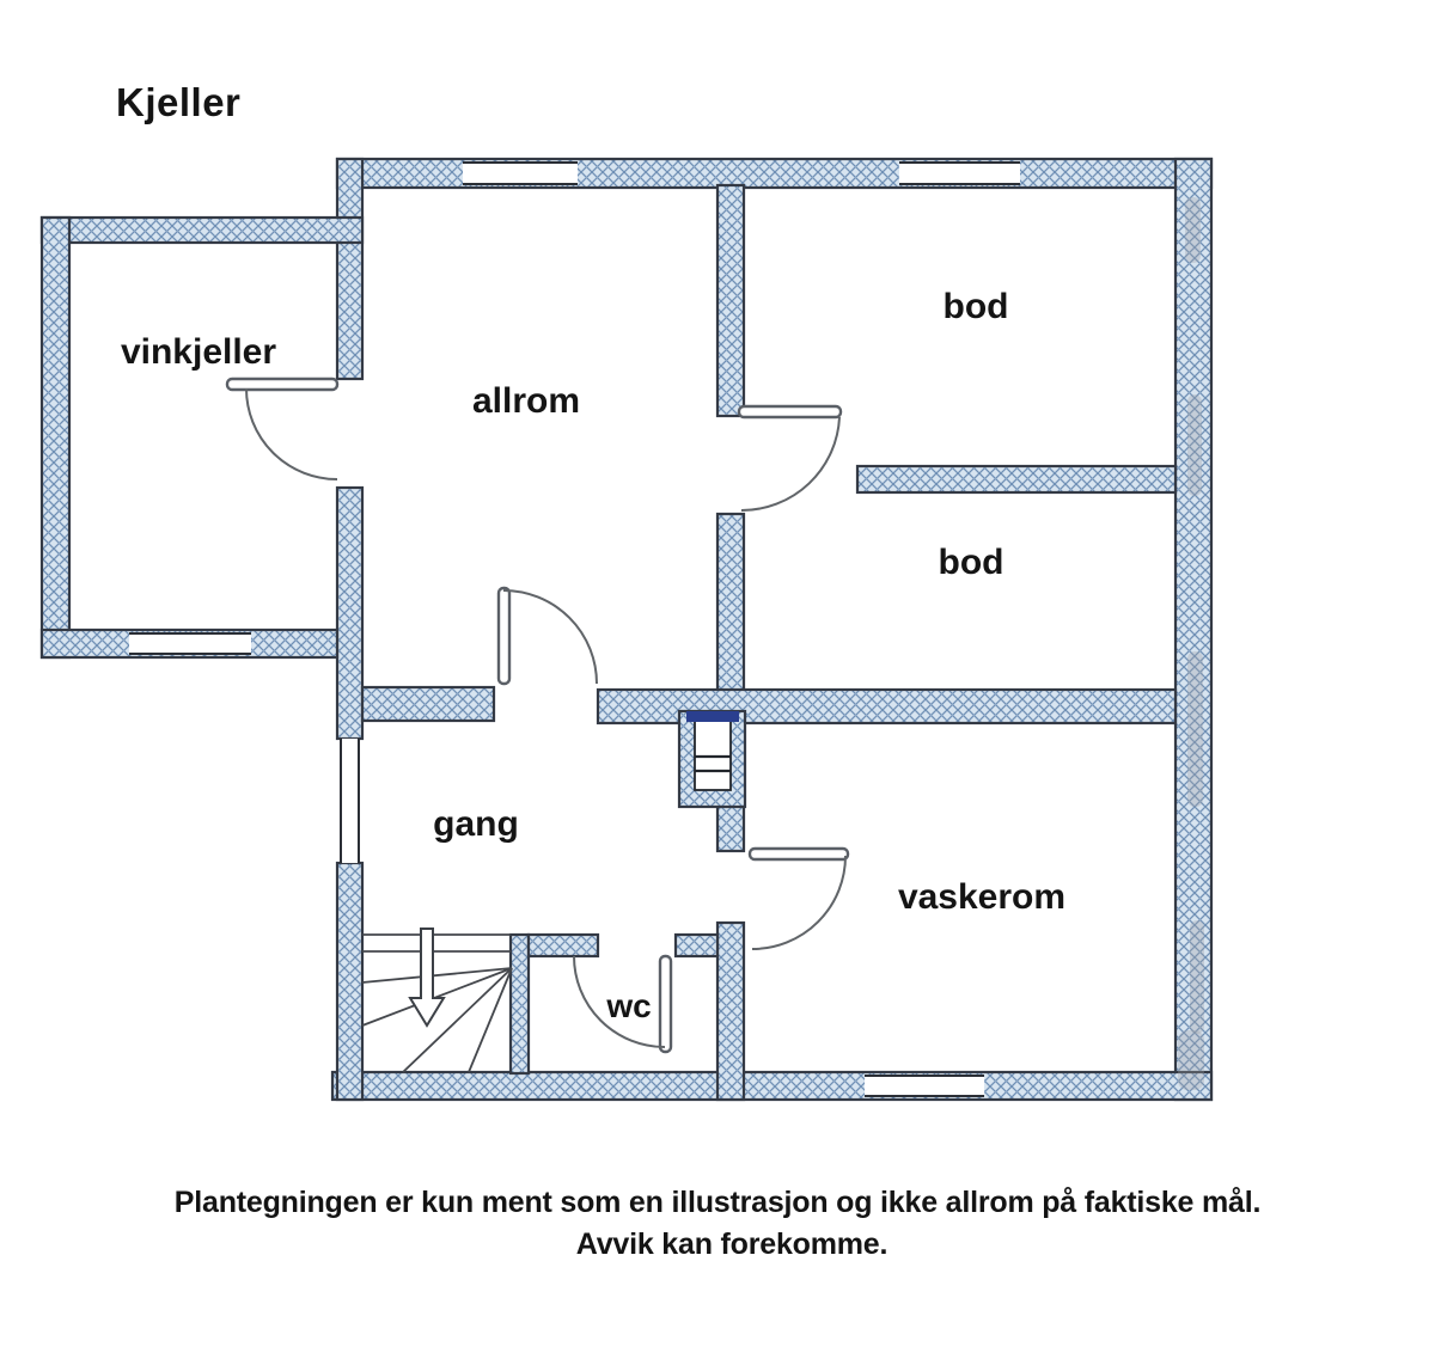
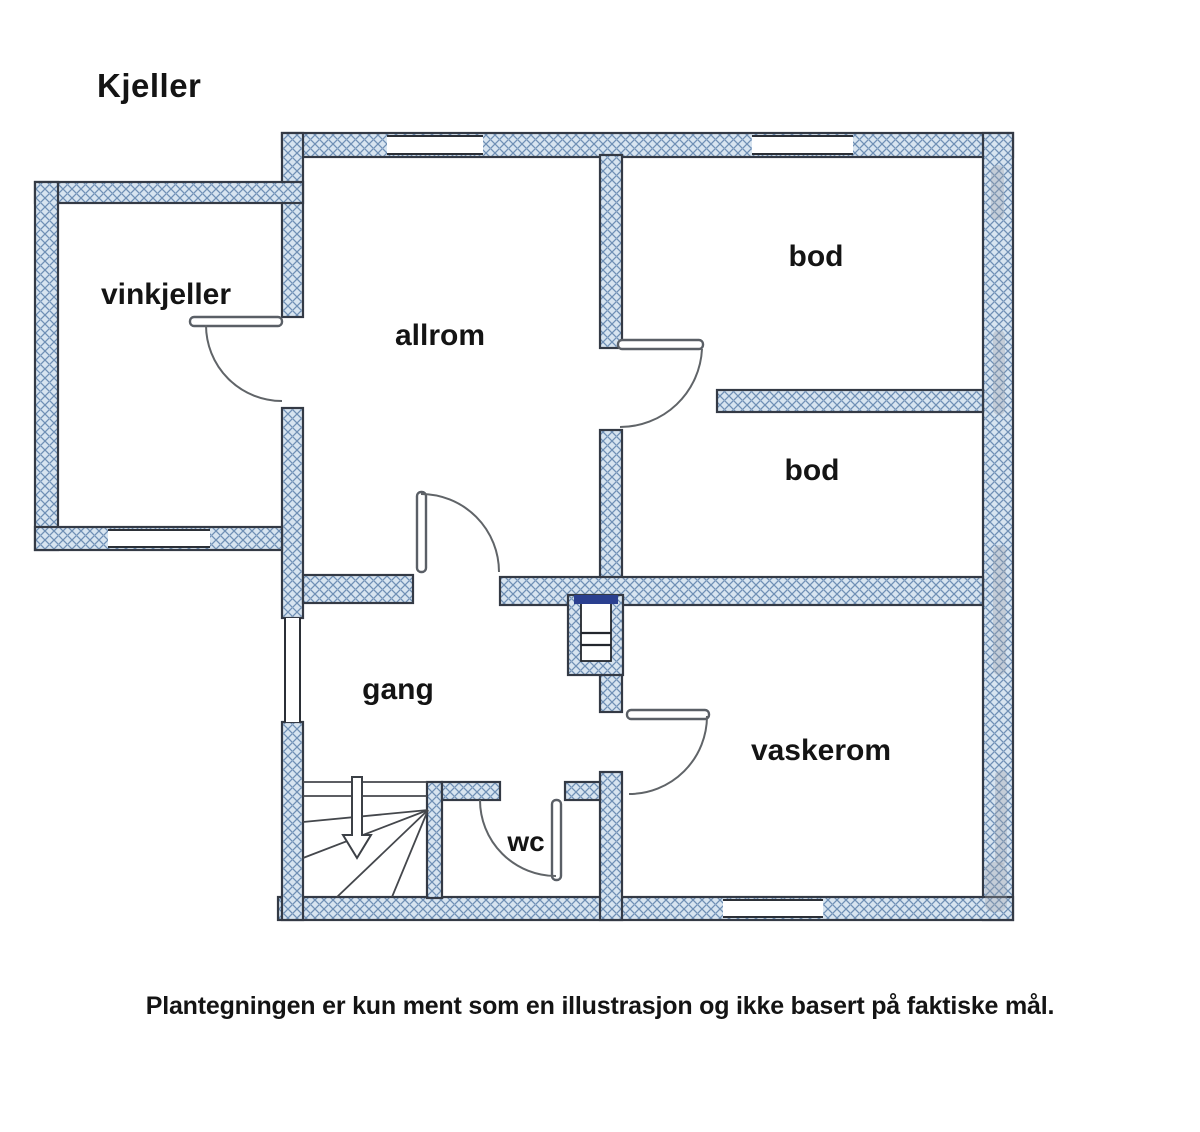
  Kjeller
  vinkjeller
  allrom
  bod
  bod
  gang
  vaskerom
  wc
- Plantegningen er kun ment som en illustrasjon og ikke allrom på faktiske mål.
+ Plantegningen er kun ment som en illustrasjon og ikke basert på faktiske mål.
- Avvik kan forekomme.
